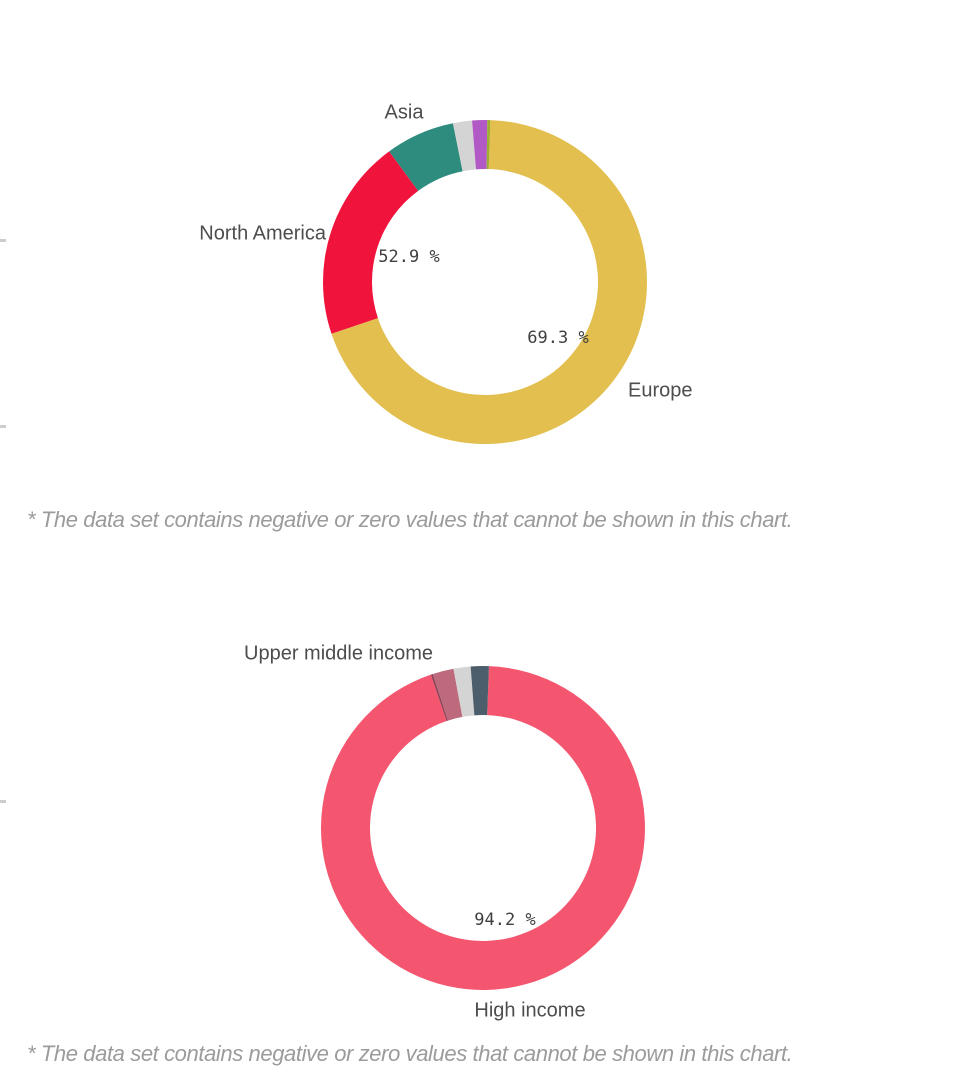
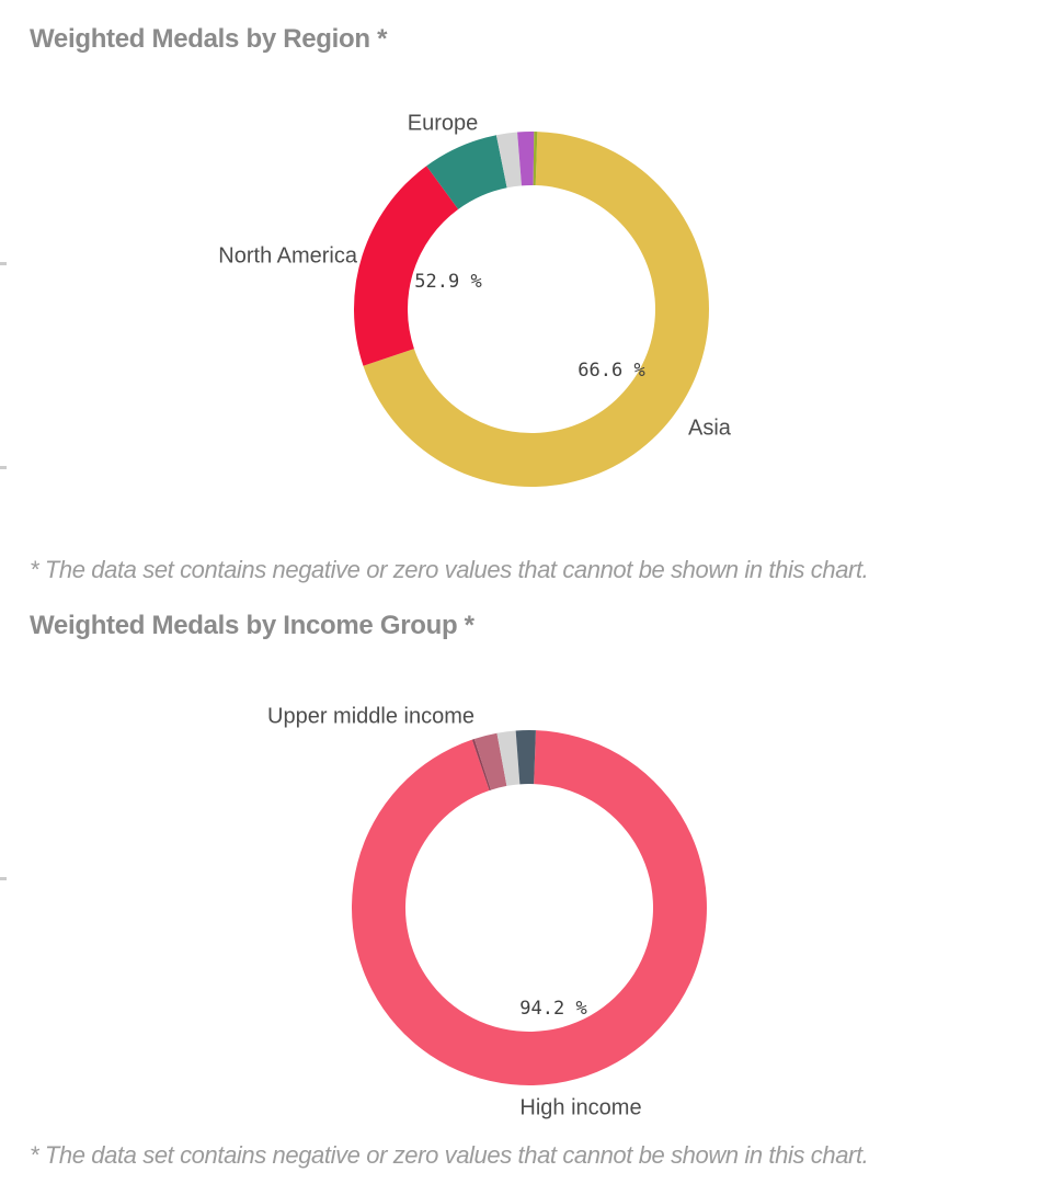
+ Weighted Medals by Region *
- Asia
+ Europe
  North America
- Europe
+ Asia
- 69.3 %
+ 66.6 %
  52.9 %
  Upper middle income
  High income
  94.2 %
  * The data set contains negative or zero values that cannot be shown in this chart.
+ Weighted Medals by Income Group *
  * The data set contains negative or zero values that cannot be shown in this chart.
